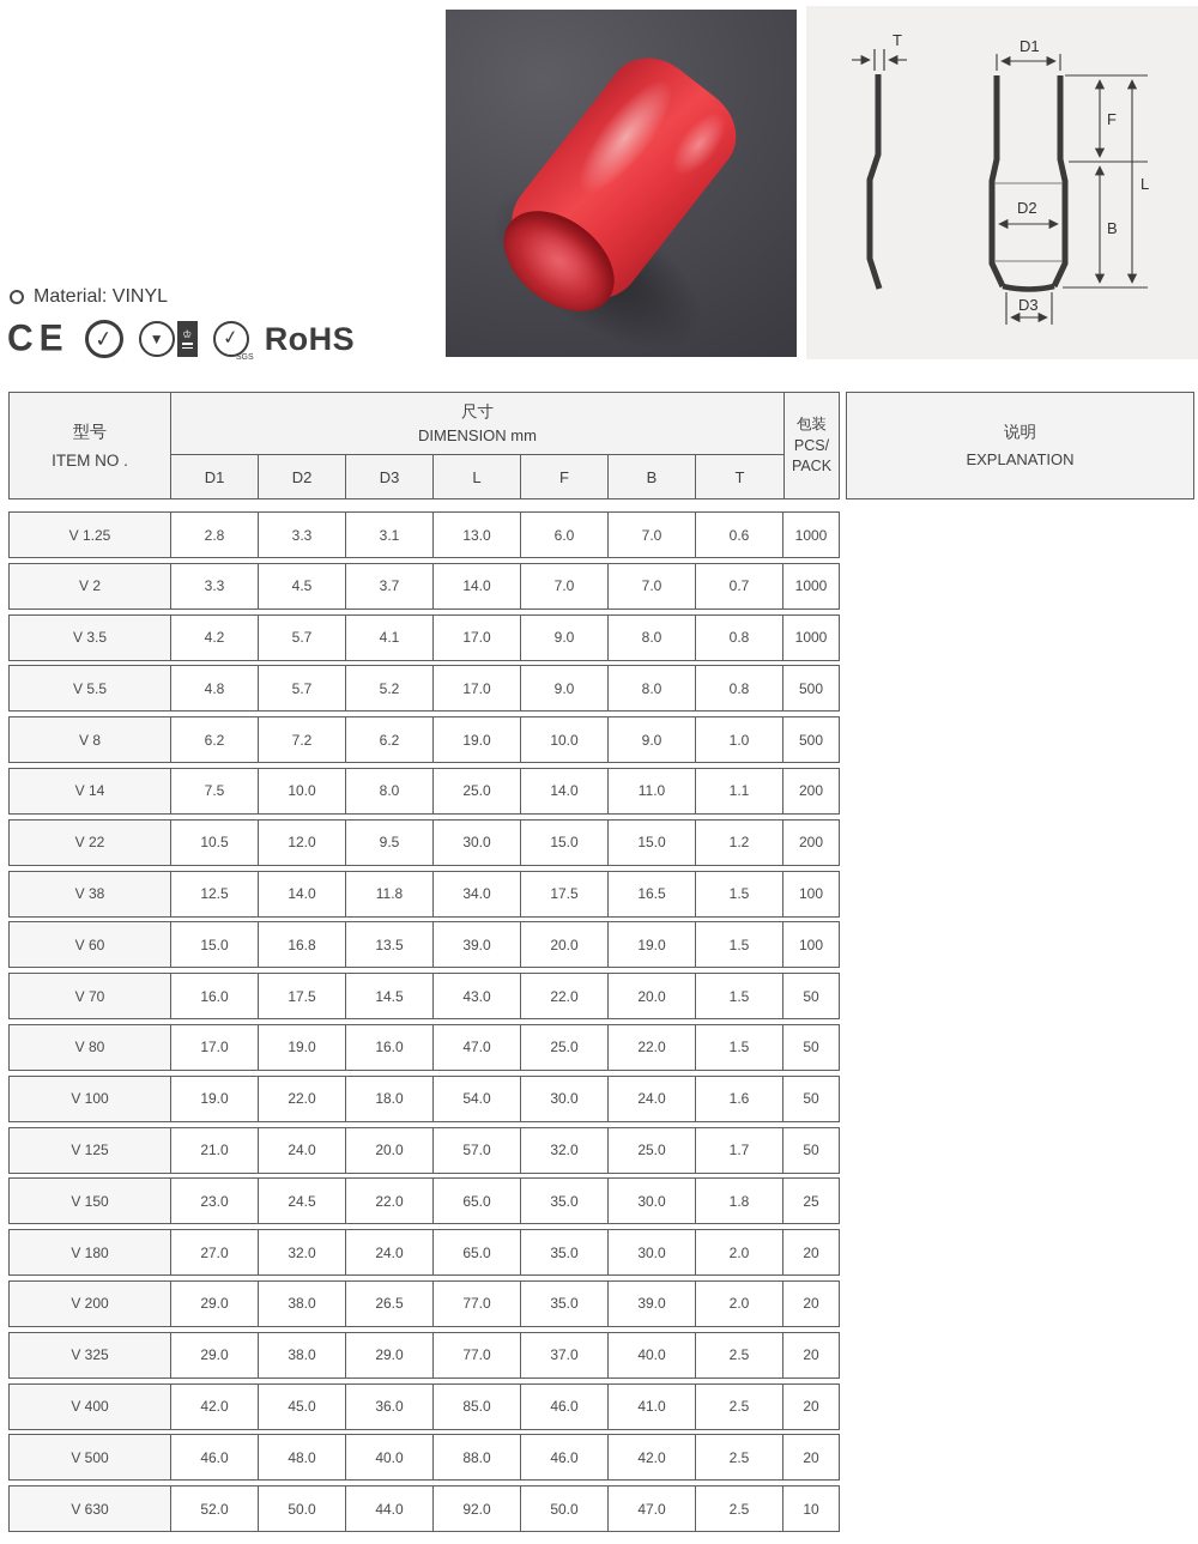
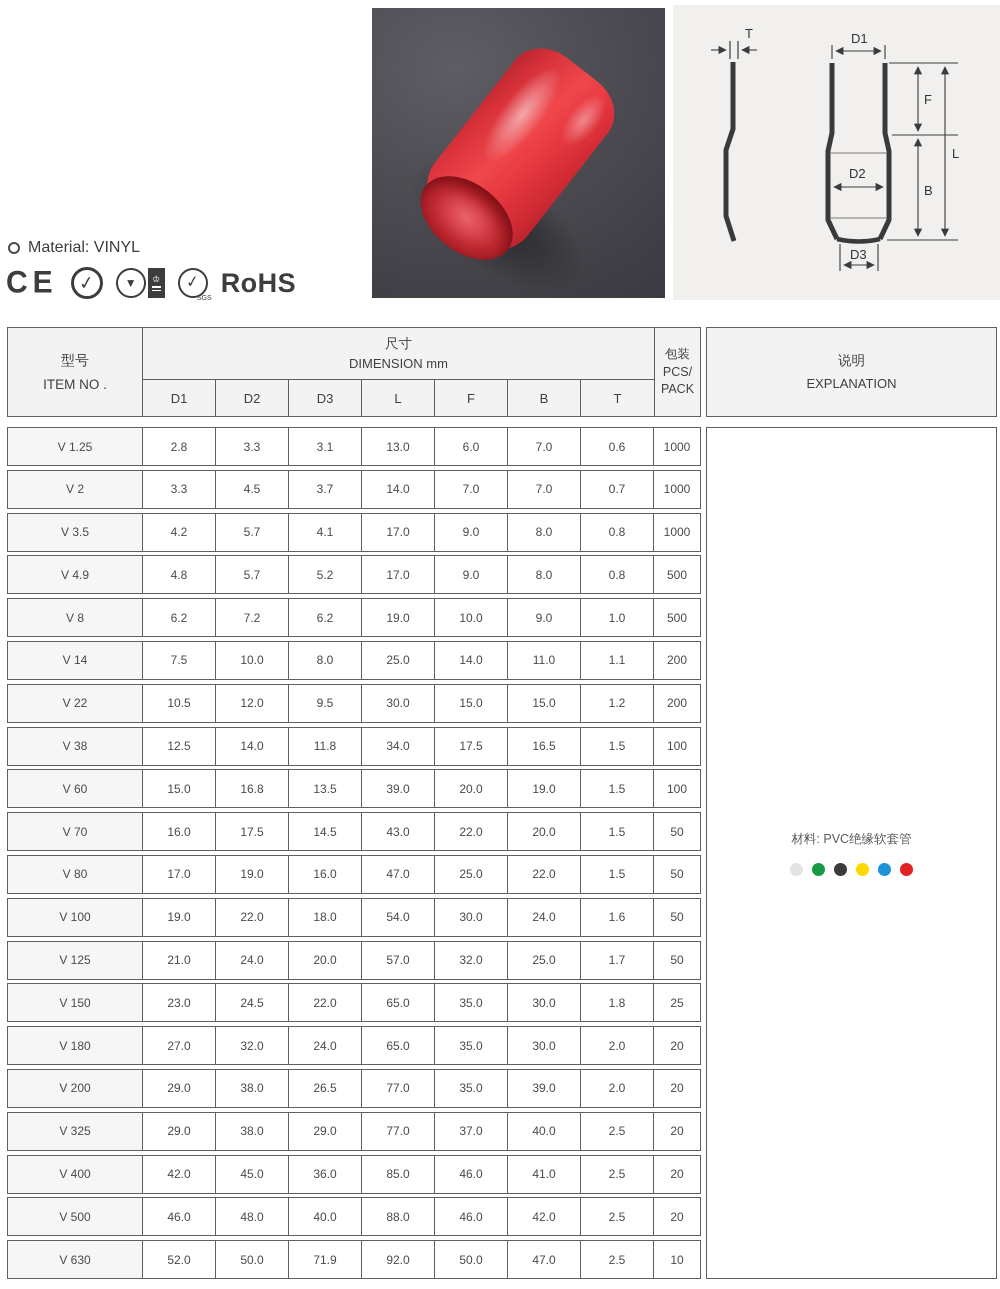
  Material: VINYL
  CE
  ▼
  ♔
  RoHS
  T
  D1
  F
  L
  B
  D2
  D3
  型号
  ITEM NO .
  尺寸
  DIMENSION mm
  D1
  D2
  D3
  L
  F
  B
  T
  包装
  PCS/
  PACK
  说明
  EXPLANATION
  V 1.25
  2.8
  3.3
  3.1
  13.0
  6.0
  7.0
  0.6
  1000
  V 2
  3.3
  4.5
  3.7
  14.0
  7.0
  7.0
  0.7
  1000
  V 3.5
  4.2
  5.7
  4.1
  17.0
  9.0
  8.0
  0.8
  1000
- V 5.5
+ V 4.9
  4.8
  5.7
  5.2
  17.0
  9.0
  8.0
  0.8
  500
  V 8
  6.2
  7.2
  6.2
  19.0
  10.0
  9.0
  1.0
  500
  V 14
  7.5
  10.0
  8.0
  25.0
  14.0
  11.0
  1.1
  200
  V 22
  10.5
  12.0
  9.5
  30.0
  15.0
  15.0
  1.2
  200
  V 38
  12.5
  14.0
  11.8
  34.0
  17.5
  16.5
  1.5
  100
  V 60
  15.0
  16.8
  13.5
  39.0
  20.0
  19.0
  1.5
  100
  V 70
  16.0
  17.5
  14.5
  43.0
  22.0
  20.0
  1.5
  50
  V 80
  17.0
  19.0
  16.0
  47.0
  25.0
  22.0
  1.5
  50
  V 100
  19.0
  22.0
  18.0
  54.0
  30.0
  24.0
  1.6
  50
  V 125
  21.0
  24.0
  20.0
  57.0
  32.0
  25.0
  1.7
  50
  V 150
  23.0
  24.5
  22.0
  65.0
  35.0
  30.0
  1.8
  25
  V 180
  27.0
  32.0
  24.0
  65.0
  35.0
  30.0
  2.0
  20
  V 200
  29.0
  38.0
  26.5
  77.0
  35.0
  39.0
  2.0
  20
  V 325
  29.0
  38.0
  29.0
  77.0
  37.0
  40.0
  2.5
  20
  V 400
  42.0
  45.0
  36.0
  85.0
  46.0
  41.0
  2.5
  20
  V 500
  46.0
  48.0
  40.0
  88.0
  46.0
  42.0
  2.5
  20
  V 630
  52.0
  50.0
- 44.0
+ 71.9
  92.0
  50.0
  47.0
  2.5
  10
+ 材料: PVC绝缘软套管
